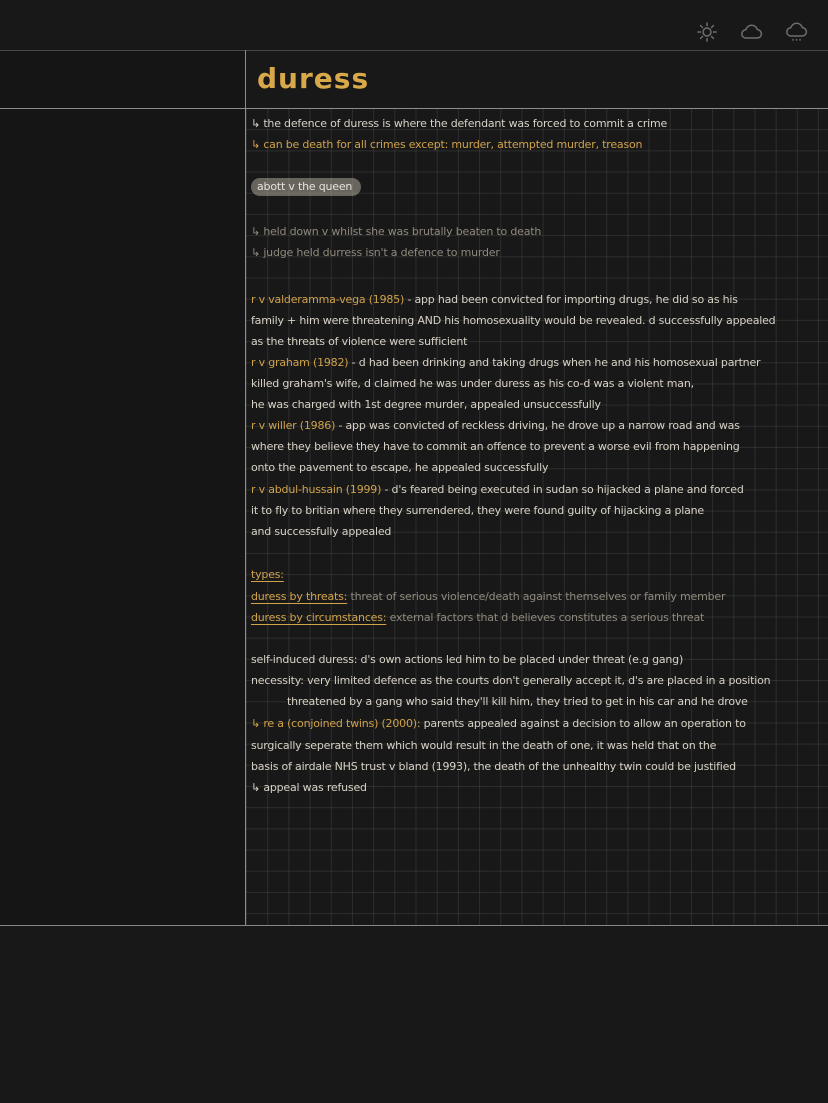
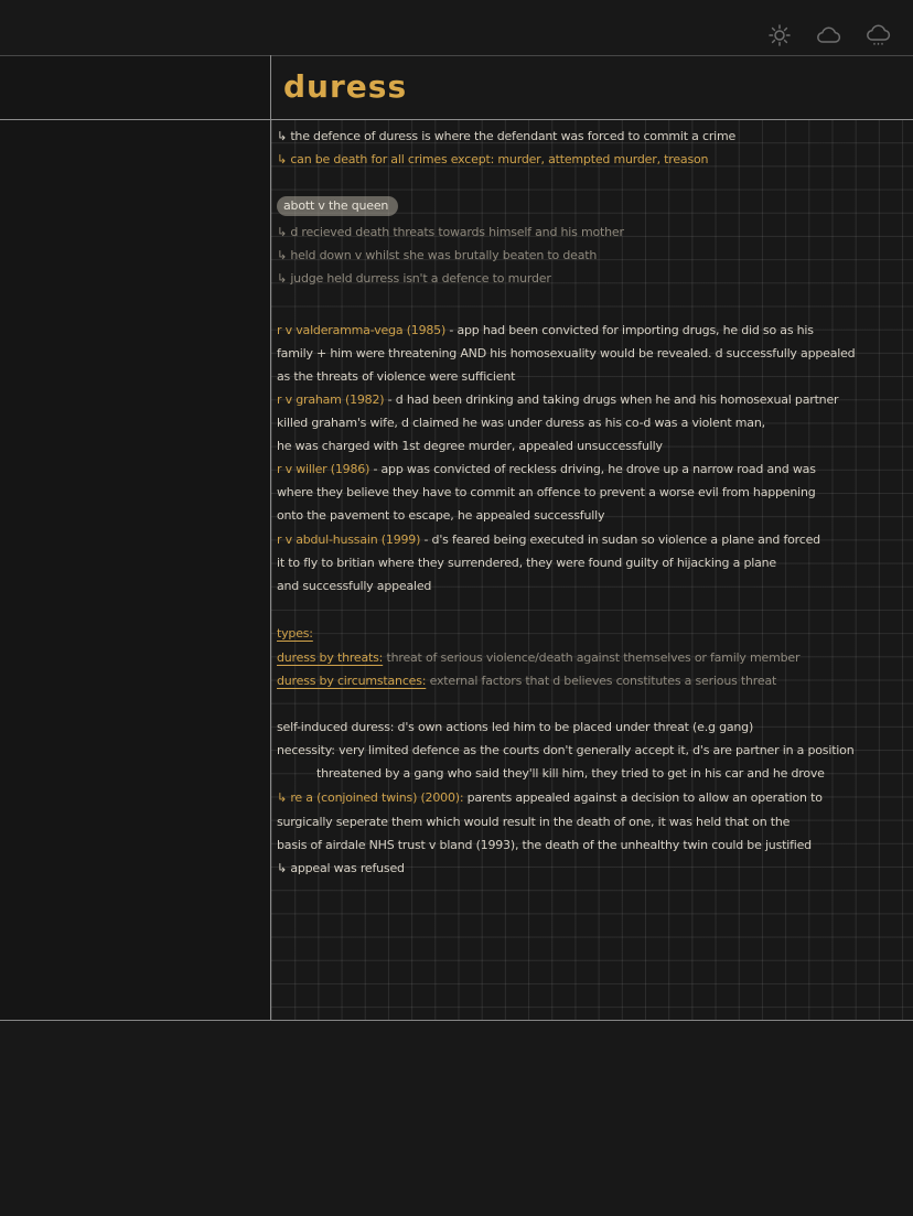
  duress
  ↳ the defence of duress is where the defendant was forced to commit a crime
  ↳ can be death for all crimes except: murder, attempted murder, treason
  abott v the queen
+ ↳ d recieved death threats towards himself and his mother
  ↳ held down v whilst she was brutally beaten to death
  ↳ judge held durress isn't a defence to murder
  r v valderamma-vega (1985) - app had been convicted for importing drugs, he did so as his
  family + him were threatening AND his homosexuality would be revealed. d successfully appealed
  as the threats of violence were sufficient
  r v graham (1982) - d had been drinking and taking drugs when he and his homosexual partner
  killed graham's wife, d claimed he was under duress as his co-d was a violent man,
  he was charged with 1st degree murder, appealed unsuccessfully
  r v willer (1986) - app was convicted of reckless driving, he drove up a narrow road and was
  where they believe they have to commit an offence to prevent a worse evil from happening
  onto the pavement to escape, he appealed successfully
- r v abdul-hussain (1999) - d's feared being executed in sudan so hijacked a plane and forced
+ r v abdul-hussain (1999) - d's feared being executed in sudan so violence a plane and forced
  it to fly to britian where they surrendered, they were found guilty of hijacking a plane
  and successfully appealed
  types:
  duress by threats: threat of serious violence/death against themselves or family member
  duress by circumstances: external factors that d believes constitutes a serious threat
  self-induced duress: d's own actions led him to be placed under threat (e.g gang)
- necessity: very limited defence as the courts don't generally accept it, d's are placed in a position
+ necessity: very limited defence as the courts don't generally accept it, d's are partner in a position
  threatened by a gang who said they'll kill him, they tried to get in his car and he drove
  ↳ re a (conjoined twins) (2000): parents appealed against a decision to allow an operation to
  surgically seperate them which would result in the death of one, it was held that on the
  basis of airdale NHS trust v bland (1993), the death of the unhealthy twin could be justified
  ↳ appeal was refused
